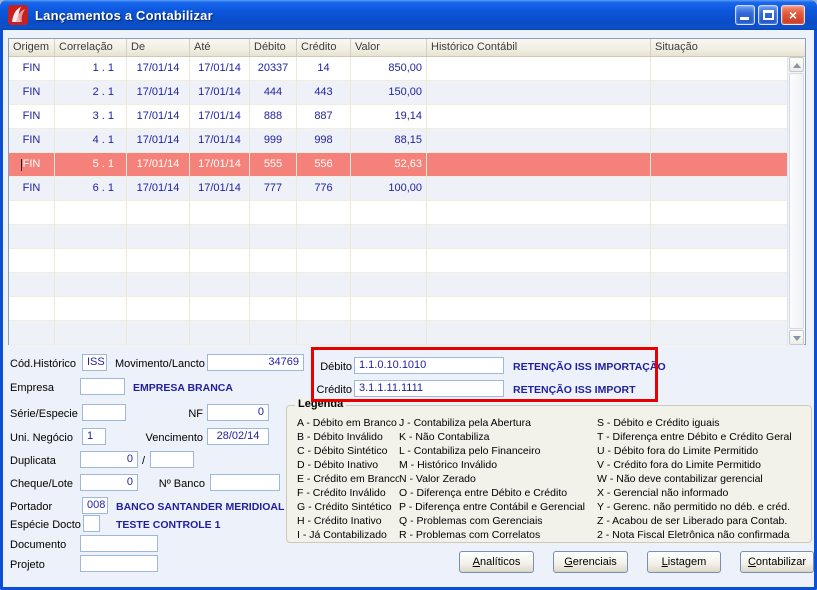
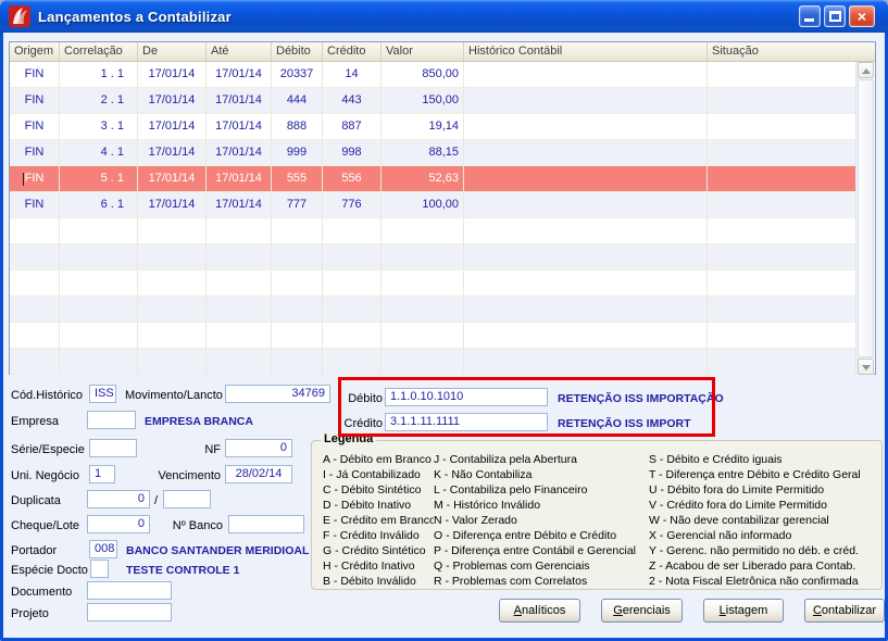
  Lançamentos a Contabilizar
  ×
  Origem
  Correlação
  De
  Até
  Débito
  Crédito
  Valor
  Histórico Contábil
  Situação
  FIN
  1 . 1
  17/01/14
  17/01/14
  20337
  14
  850,00
  FIN
  2 . 1
  17/01/14
  17/01/14
  444
  443
  150,00
  FIN
  3 . 1
  17/01/14
  17/01/14
  888
  887
  19,14
  FIN
  4 . 1
  17/01/14
  17/01/14
  999
  998
  88,15
  FIN
  5 . 1
  17/01/14
  17/01/14
  555
  556
  52,63
  FIN
  6 . 1
  17/01/14
  17/01/14
  777
  776
  100,00
  Cód.Histórico
  ISS
  Movimento/Lancto
  34769
  Empresa
  EMPRESA BRANCA
  Série/Especie
  NF
  0
  Uni. Negócio
  1
  Vencimento
  28/02/14
  Duplicata
  0
  /
  Cheque/Lote
  0
  Nº Banco
  Portador
  008
  BANCO SANTANDER MERIDIOAL
  Espécie Docto
  TESTE CONTROLE 1
  Documento
  Projeto
  Débito
  1.1.0.10.1010
  RETENÇÃO ISS IMPORTAÇÃO
  Crédito
  3.1.1.11.1111
  RETENÇÃO ISS IMPORT
  Legenda
  A - Débito em Branco
- B - Débito Inválido
+ I - Já Contabilizado
  C - Débito Sintético
  D - Débito Inativo
  E - Crédito em Branco
  F - Crédito Inválido
  G - Crédito Sintético
  H - Crédito Inativo
- I - Já Contabilizado
+ B - Débito Inválido
  J - Contabiliza pela Abertura
  K - Não Contabiliza
  L - Contabiliza pelo Financeiro
  M - Histórico Inválido
  N - Valor Zerado
  O - Diferença entre Débito e Crédito
  P - Diferença entre Contábil e Gerencial
  Q - Problemas com Gerenciais
  R - Problemas com Correlatos
  S - Débito e Crédito iguais
  T - Diferença entre Débito e Crédito Geral
  U - Débito fora do Limite Permitido
  V - Crédito fora do Limite Permitido
  W - Não deve contabilizar gerencial
  X - Gerencial não informado
  Y - Gerenc. não permitido no déb. e créd.
  Z - Acabou de ser Liberado para Contab.
  2 - Nota Fiscal Eletrônica não confirmada
  Analíticos
  Gerenciais
  Listagem
  Contabilizar
